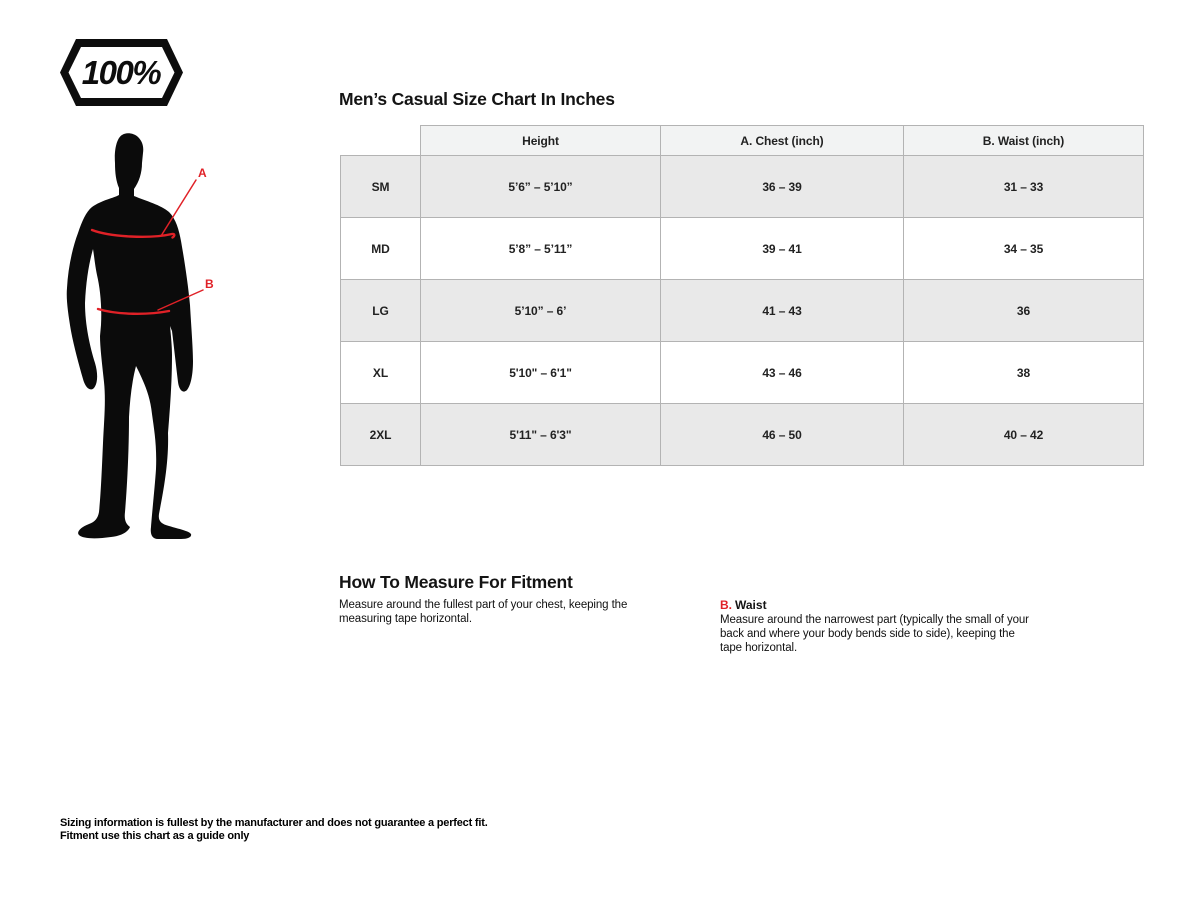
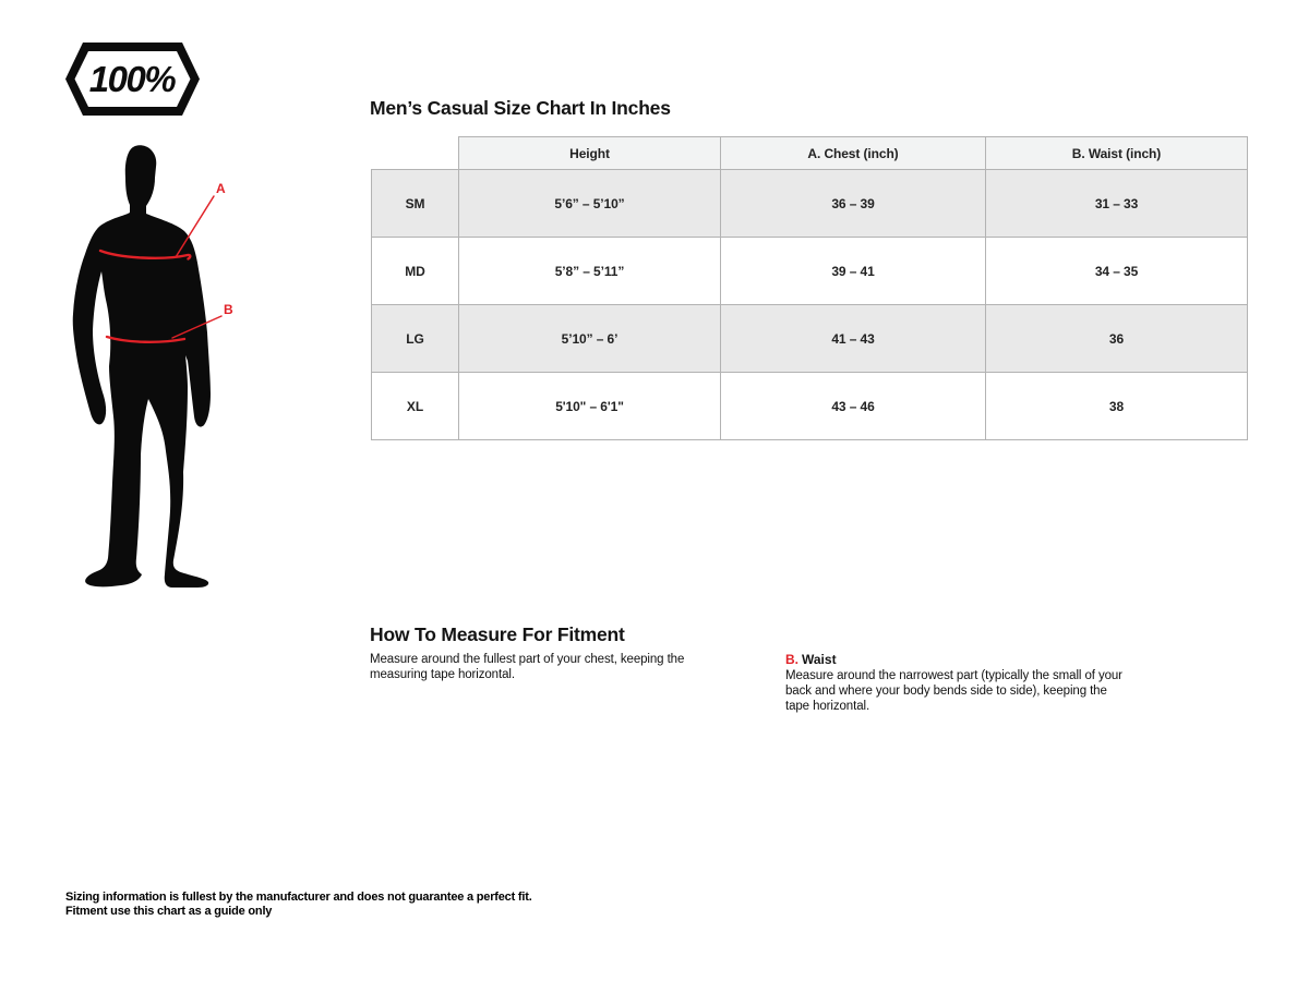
  100%
  A
  B
  Men’s Casual Size Chart In Inches
  	Height	A. Chest (inch)	B. Waist (inch)
  SM	5’6” – 5’10”	36 – 39	31 – 33
  MD	5’8” – 5’11”	39 – 41	34 – 35
  LG	5’10” – 6’	41 – 43	36
  XL	5'10" – 6'1"	43 – 46	38
- 2XL	5'11" – 6'3"	46 – 50	40 – 42
  How To Measure For Fitment
  Measure around the fullest part of your chest, keeping the measuring tape horizontal.
  B. Waist
  Measure around the narrowest part (typically the small of your back and where your body bends side to side), keeping the tape horizontal.
  Sizing information is fullest by the manufacturer and does not guarantee a perfect fit.
  Fitment use this chart as a guide only
